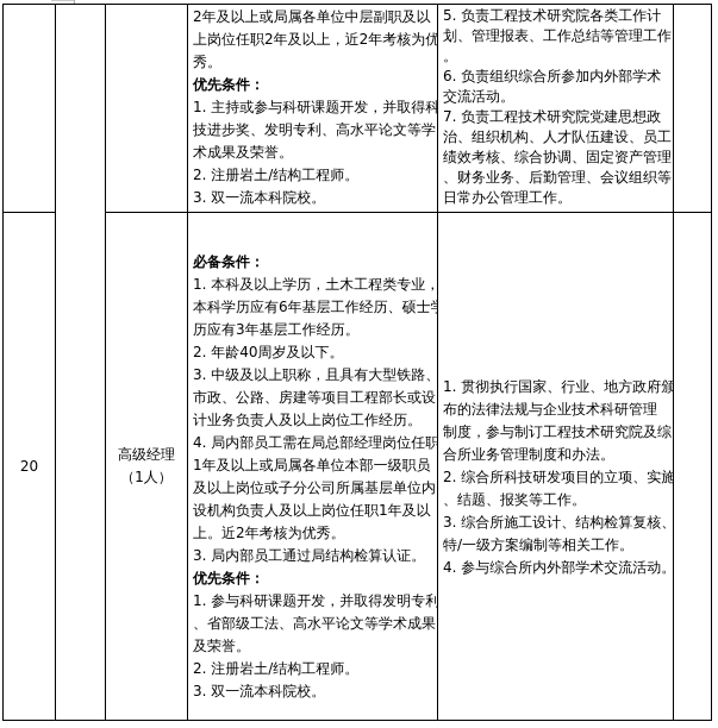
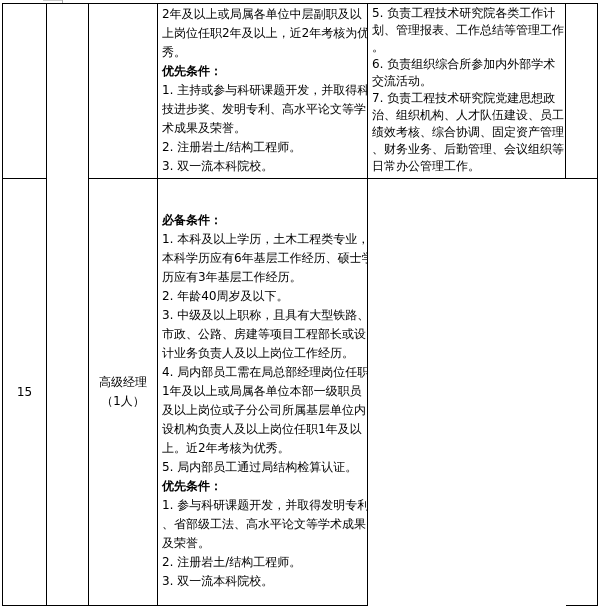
  2年及以上或局属各单位中层副职及以
  上岗位任职2年及以上，近2年考核为优
  秀。
  优先条件：
  1. 主持或参与科研课题开发，并取得科
  技进步奖、发明专利、高水平论文等学
  术成果及荣誉。
  2. 注册岩土/结构工程师。
  3. 双一流本科院校。
  5. 负责工程技术研究院各类工作计
  划、管理报表、工作总结等管理工作
  。
  6. 负责组织综合所参加内外部学术
  交流活动。
  7. 负责工程技术研究院党建思想政
  治、组织机构、人才队伍建设、员工
  绩效考核、综合协调、固定资产管理
  、财务业务、后勤管理、会议组织等
  日常办公管理工作。
- 20
+ 15
  高级经理
  （1人）
  必备条件：
  1. 本科及以上学历，土木工程类专业，
  本科学历应有6年基层工作经历、硕士
  历应有3年基层工作经历。
  2. 年龄40周岁及以下。
  3. 中级及以上职称，且具有大型铁路、
  市政、公路、房建等项目工程部长或设
  计业务负责人及以上岗位工作经历。
  4. 局内部员工需在局总部经理岗位任职
  1年及以上或局属各单位本部一级职员
  及以上岗位或子分公司所属基层单位内
  设机构负责人及以上岗位任职1年及以
  上。近2年考核为优秀。
- 3. 局内部员工通过局结构检算认证。
+ 5. 局内部员工通过局结构检算认证。
  优先条件：
  1. 参与科研课题开发，并取得发明专利
  、省部级工法、高水平论文等学术成果
  及荣誉。
  2. 注册岩土/结构工程师。
  3. 双一流本科院校。
- 1. 贯彻执行国家、行业、地方政府颁
- 布的法律法规与企业技术科研管理
- 制度，参与制订工程技术研究院及综
- 合所业务管理制度和办法。
- 2. 综合所科技研发项目的立项、实施
- 、结题、报奖等工作。
- 3. 综合所施工设计、结构检算复核、
- 特/一级方案编制等相关工作。
- 4. 参与综合所内外部学术交流活动。
